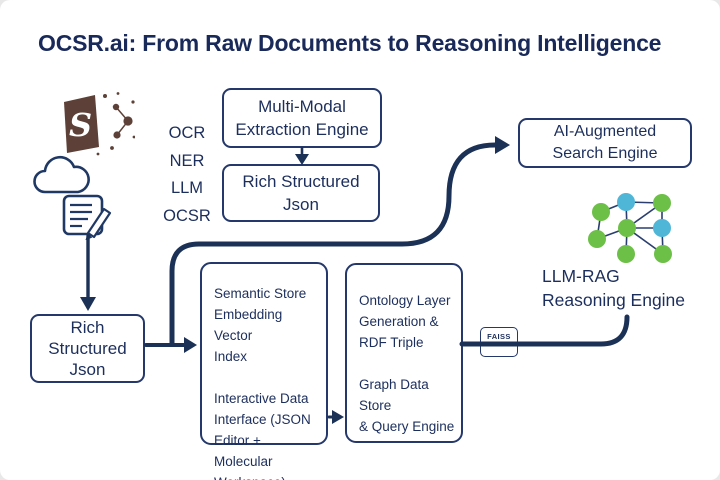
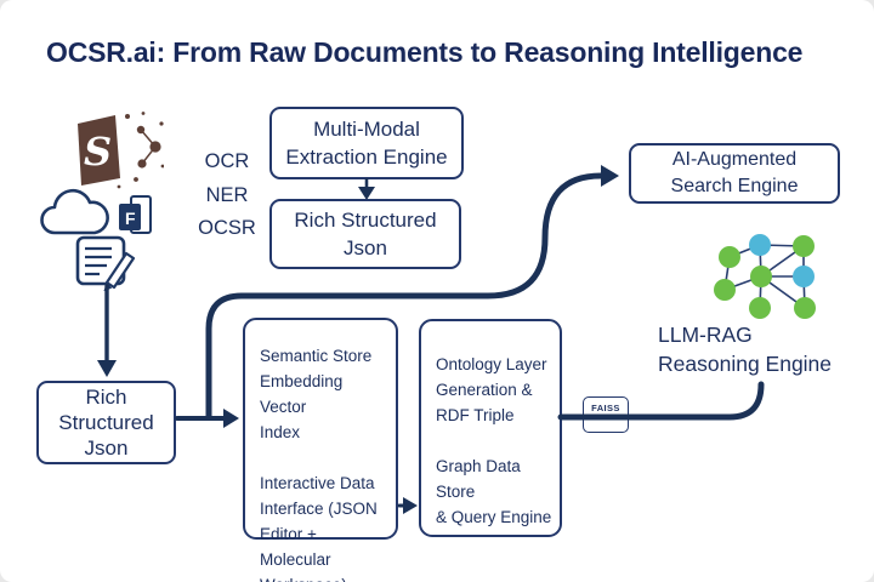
  OCSR.ai: From Raw Documents to Reasoning Intelligence
  S
+ F
  OCR
  NER
- LLM
  OCSR
  Multi-Modal
  Extraction Engine
  Rich Structured
  Json
  AI-Augmented
  Search Engine
  Rich
  Structured
  Json
  Semantic Store
  Embedding Vector
  Index
  Interactive Data
  Interface (JSON
  Editor + Molecular
  Ontology Layer
  Generation &
  RDF Triple
  Graph Data Store
  & Query Engine
  FAISS
  LLM-RAG
  Reasoning Engine
